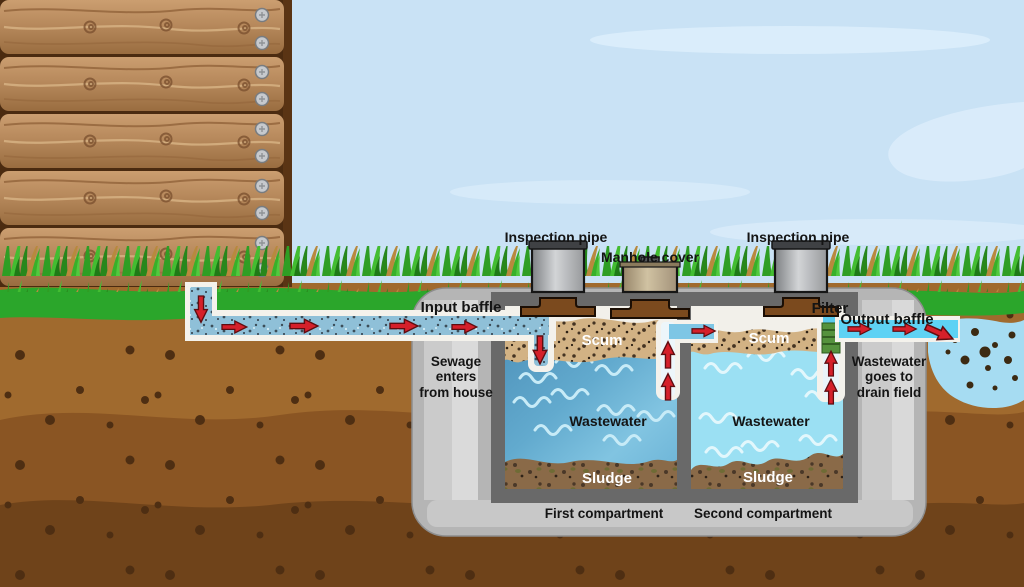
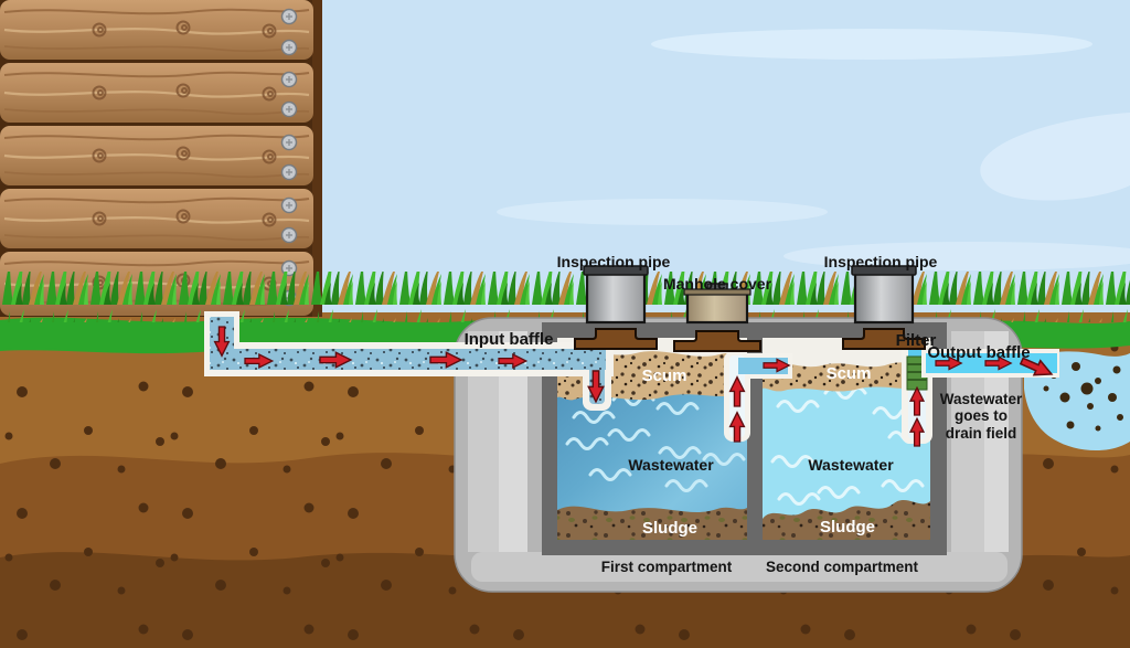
  Inspection pipe
  Manhole cover
  Inspection pipe
  Input baffle
  Filter
  Output baffle
- Sewage
- enters
- from house
  Wastewater
  goes to
  drain field
  Scum
  Scum
  Wastewater
  Wastewater
  Sludge
  Sludge
  First compartment
  Second compartment
